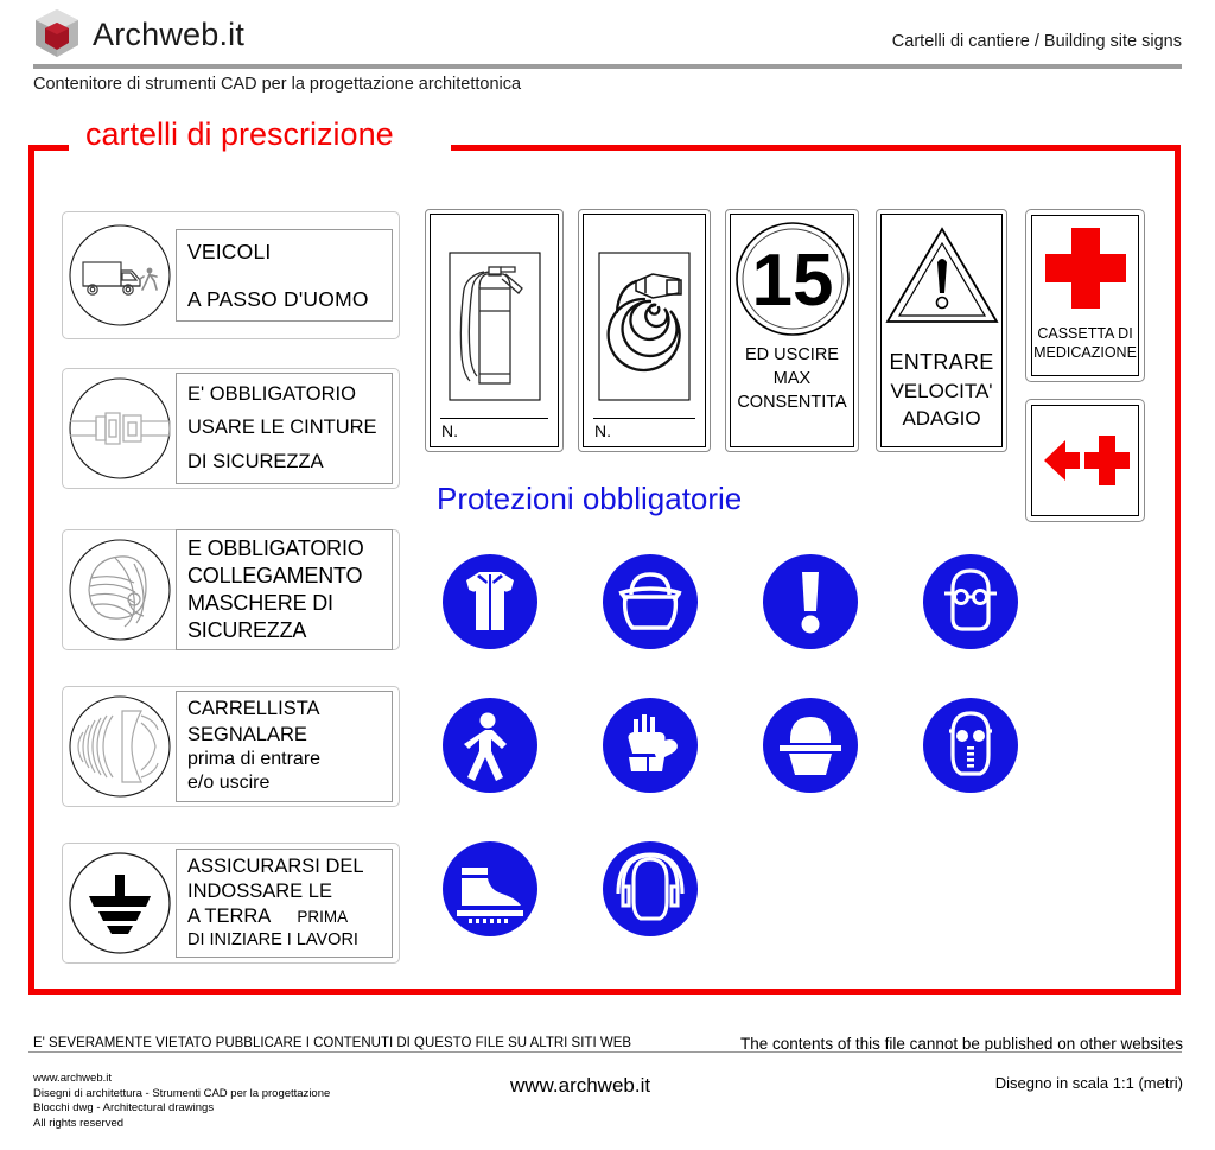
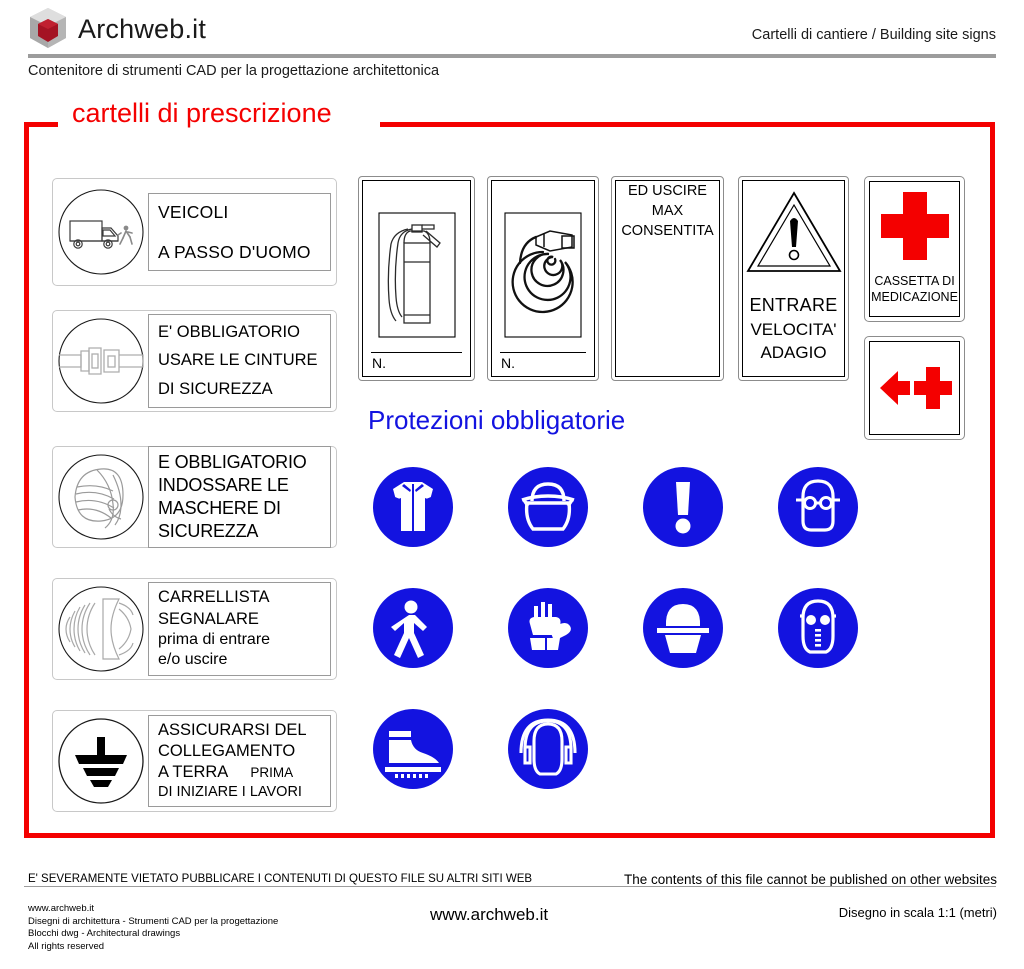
  Archweb.it
  Cartelli di cantiere / Building site signs
  Contenitore di strumenti CAD per la progettazione architettonica
  cartelli di prescrizione
  VEICOLI
  A PASSO D'UOMO
  E' OBBLIGATORIO
  USARE LE CINTURE
  DI SICUREZZA
  E OBBLIGATORIO
- COLLEGAMENTO
+ INDOSSARE LE
  MASCHERE DI
  SICUREZZA
  CARRELLISTA
  SEGNALARE
  prima di entrare
  e/o uscire
  ASSICURARSI DEL
- INDOSSARE LE
+ COLLEGAMENTO
  A TERRA
  PRIMA
  DI INIZIARE I LAVORI
  N.
  N.
- 15
  ED USCIRE
  MAX
  CONSENTITA
  ENTRARE
  VELOCITA'
  ADAGIO
  CASSETTA DI
  MEDICAZIONE
  Protezioni obbligatorie
  E' SEVERAMENTE VIETATO PUBBLICARE I CONTENUTI DI QUESTO FILE SU ALTRI SITI WEB
  The contents of this file cannot be published on other websites
  www.archweb.it
  Disegni di architettura - Strumenti CAD per la progettazione
  Blocchi dwg - Architectural drawings
  All rights reserved
  www.archweb.it
  Disegno in scala 1:1 (metri)
